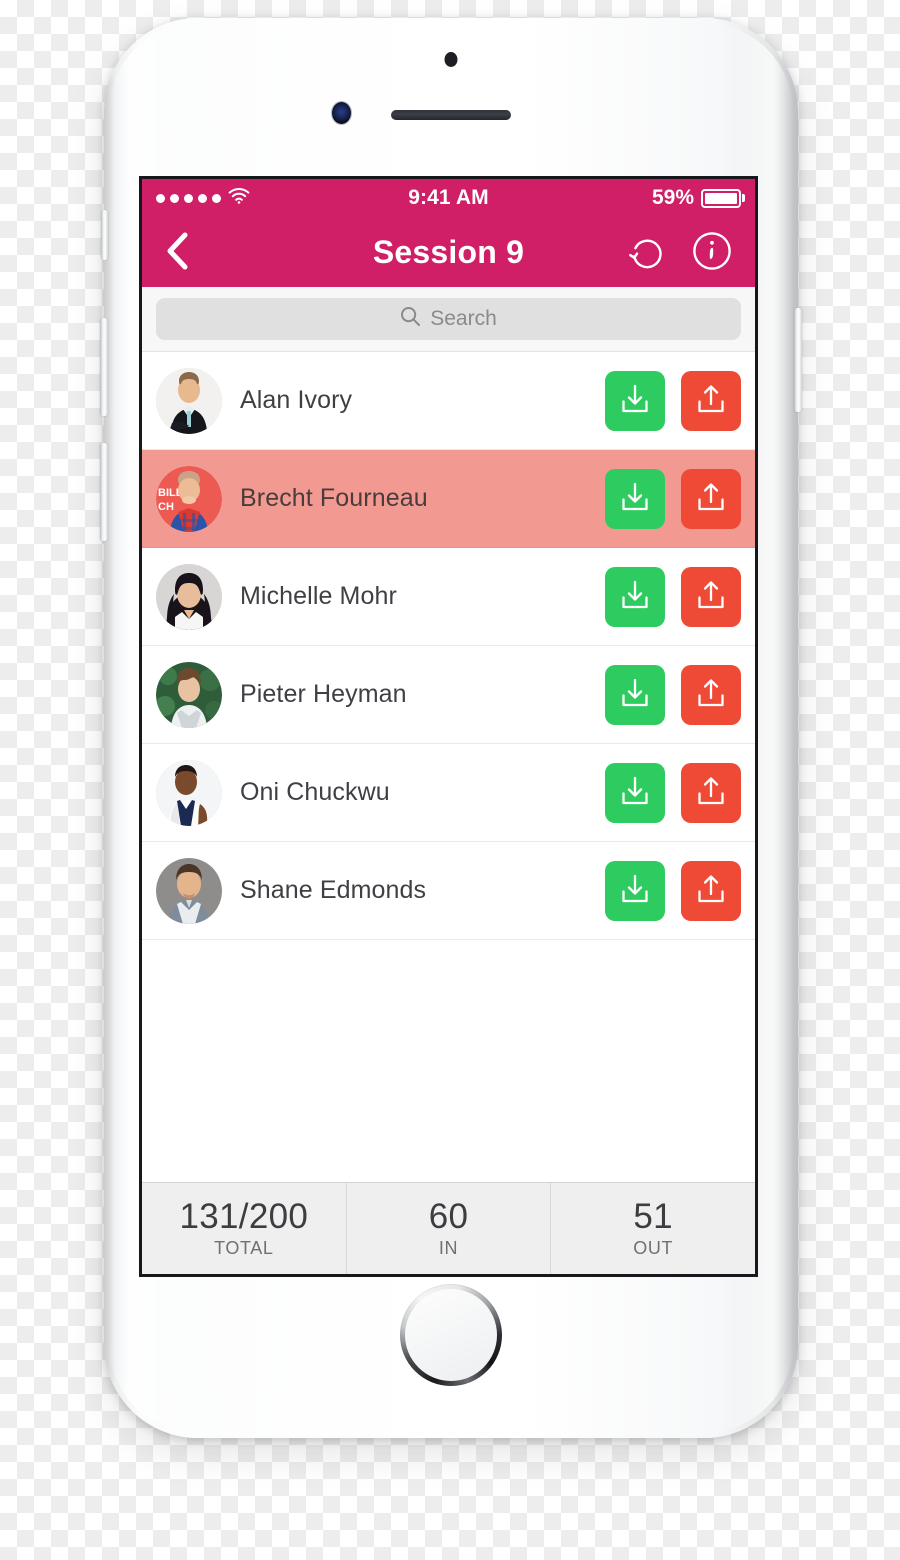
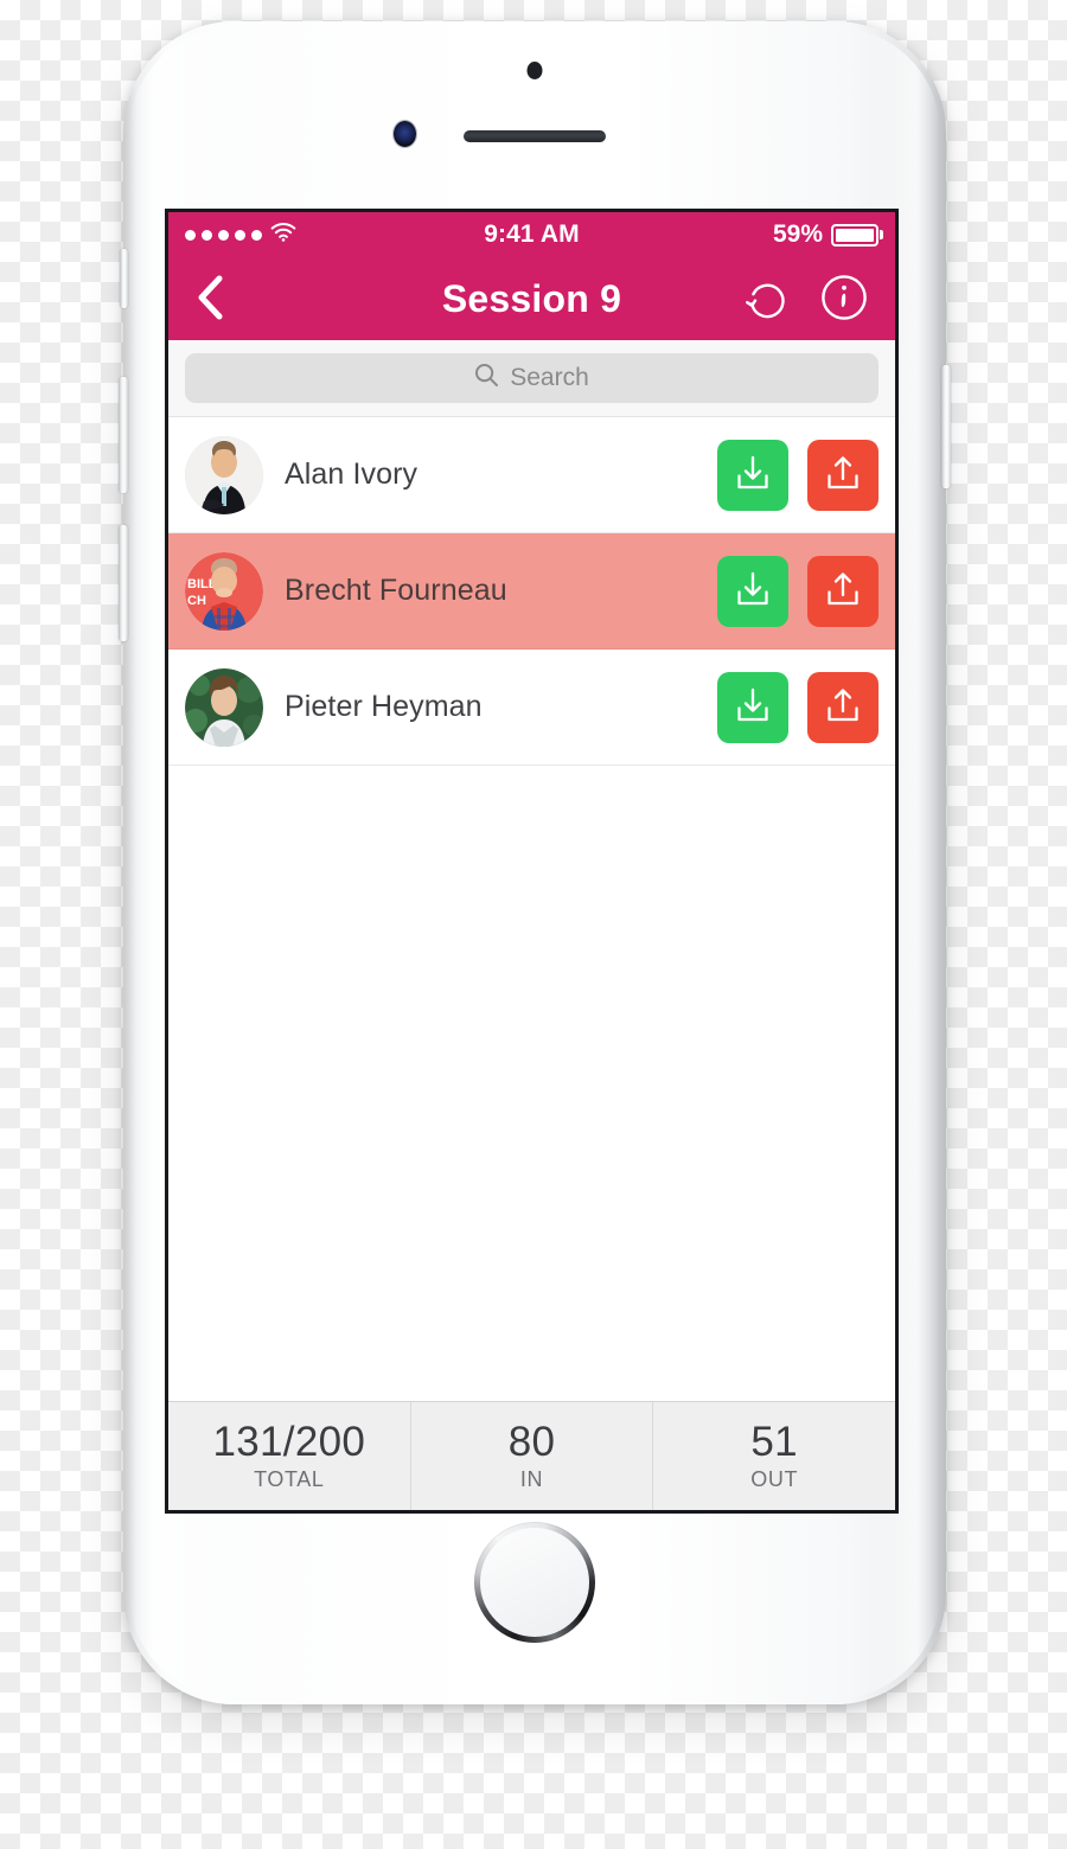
  9:41 AM
  59%
  Session 9
  Search
  Alan Ivory
  BIL
  CH
  Brecht Fourneau
- Michelle Mohr
  Pieter Heyman
- Oni Chuckwu
- Shane Edmonds
  131/200
  TOTAL
- 60
+ 80
  IN
  51
  OUT
